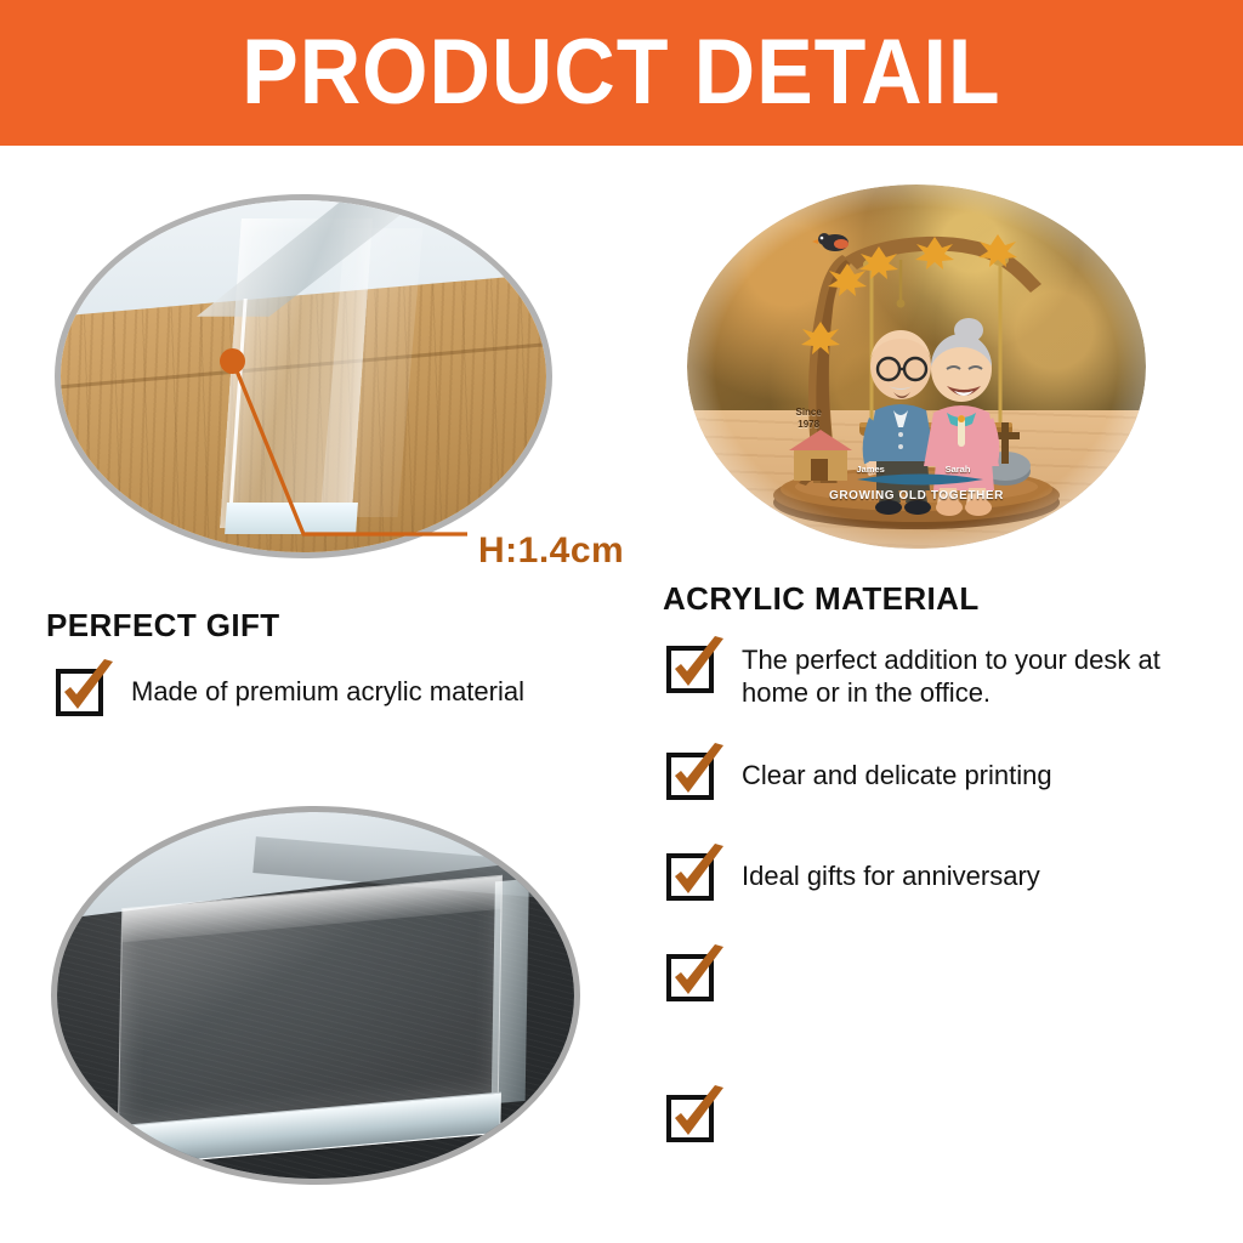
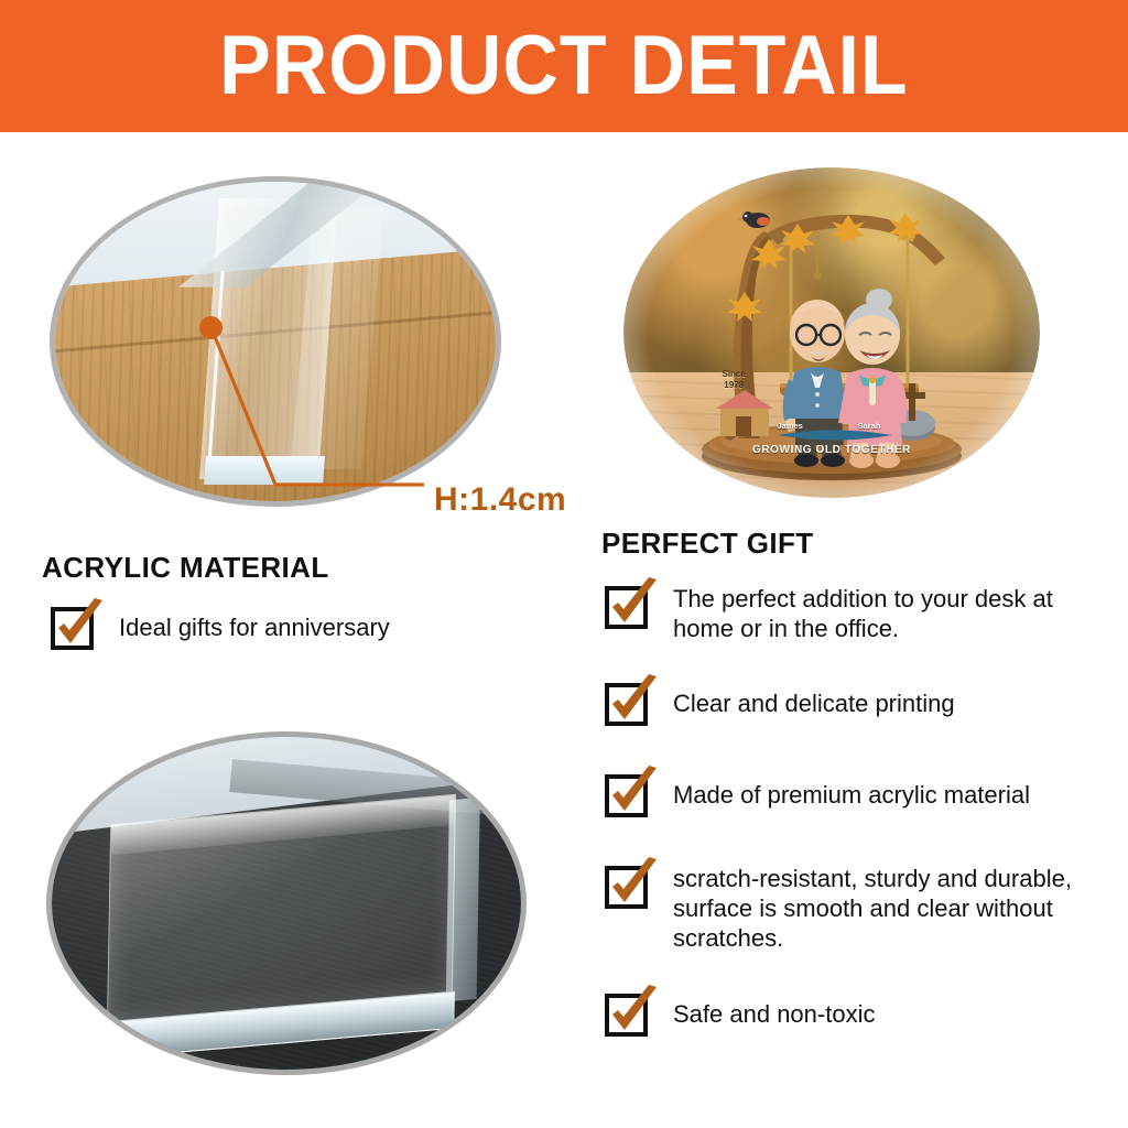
  PRODUCT DETAIL
  H:1.4cm
  Since
  1978
  James
  Sarah
  GROWING OLD TOGETHER
- PERFECT GIFT
+ ACRYLIC MATERIAL
- Made of premium acrylic material
+ Ideal gifts for anniversary
- ACRYLIC MATERIAL
+ PERFECT GIFT
  The perfect addition to your desk at home or in the office.
  Clear and delicate printing
- Ideal gifts for anniversary
+ Made of premium acrylic material
+ scratch-resistant, sturdy and durable, surface is smooth and clear without scratches.
+ Safe and non-toxic
